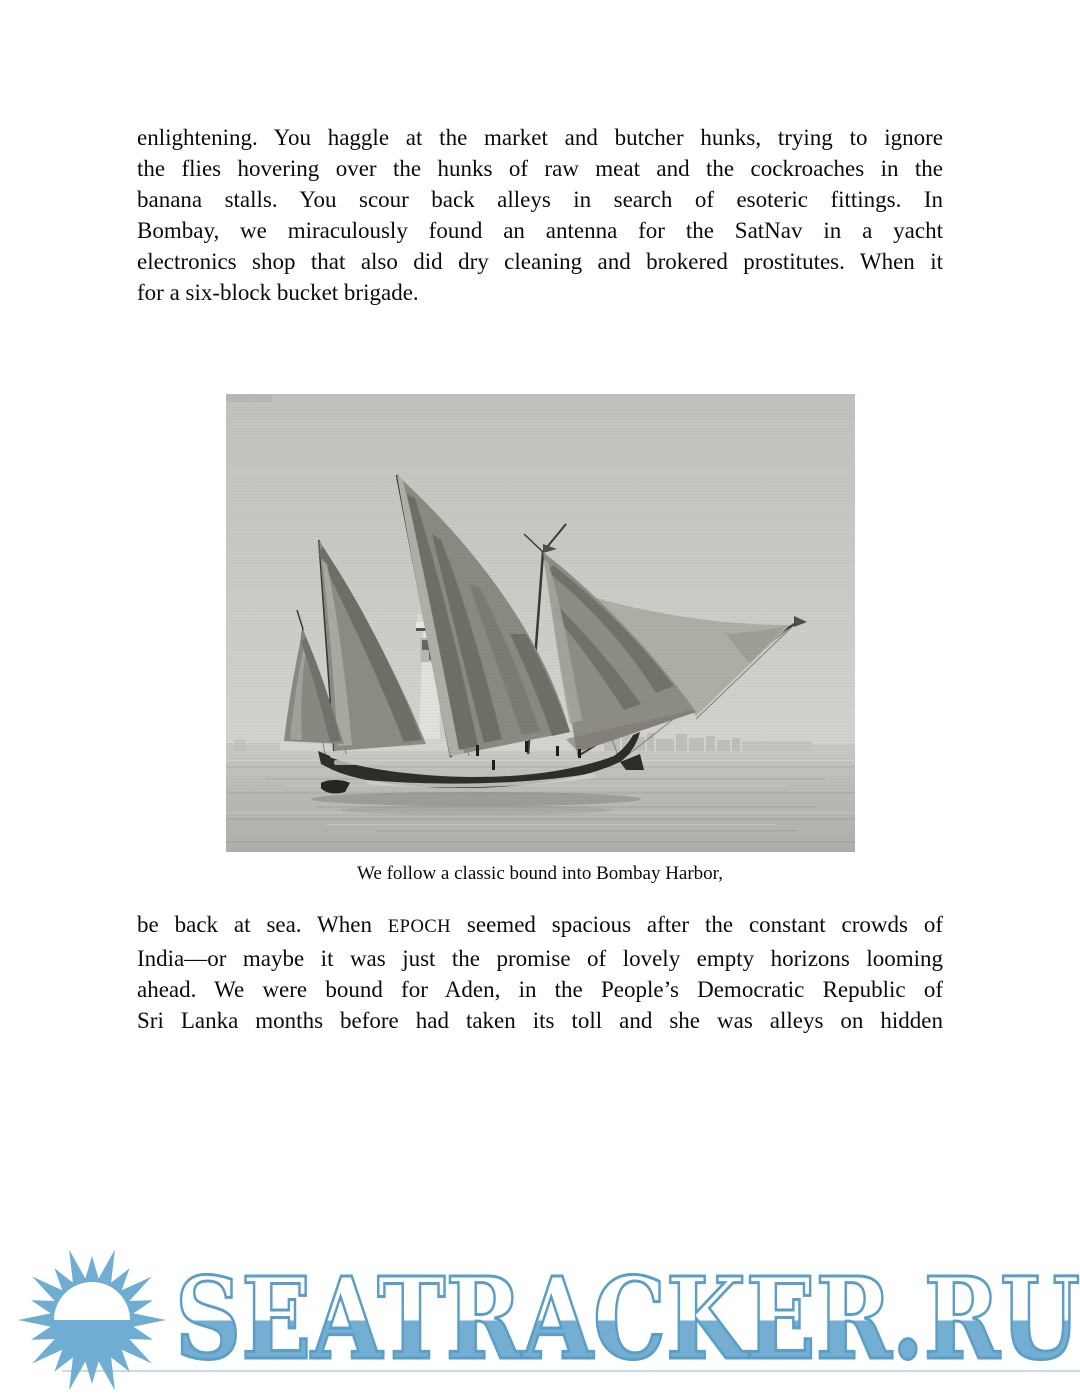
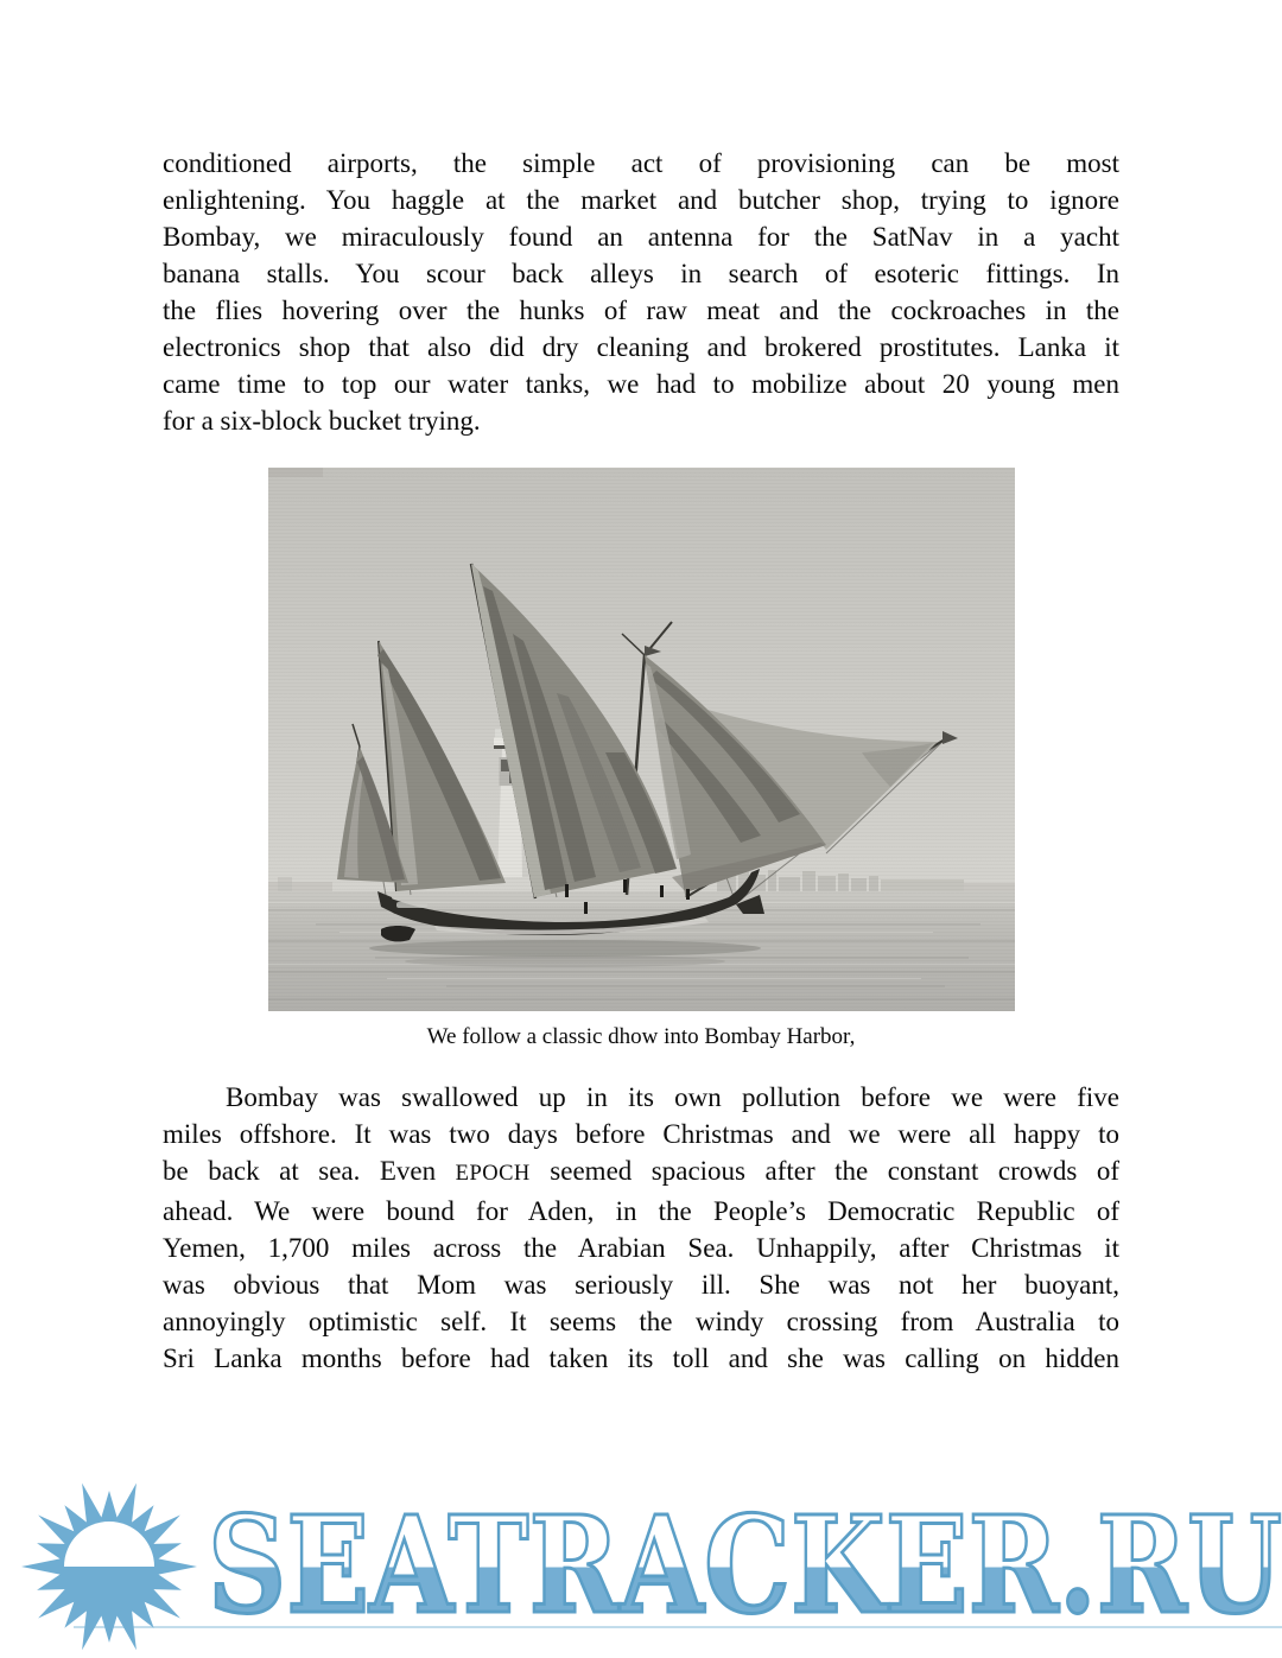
+ conditioned airports, the simple act of provisioning can be most
- enlightening. You haggle at the market and butcher hunks, trying to ignore
+ enlightening. You haggle at the market and butcher shop, trying to ignore
- the flies hovering over the hunks of raw meat and the cockroaches in the
+ Bombay, we miraculously found an antenna for the SatNav in a yacht
  banana stalls. You scour back alleys in search of esoteric fittings. In
- Bombay, we miraculously found an antenna for the SatNav in a yacht
+ the flies hovering over the hunks of raw meat and the cockroaches in the
- electronics shop that also did dry cleaning and brokered prostitutes. When it
+ electronics shop that also did dry cleaning and brokered prostitutes. Lanka it
+ came time to top our water tanks, we had to mobilize about 20 young men
- for a six-block bucket brigade.
+ for a six-block bucket trying.
- We follow a classic bound into Bombay Harbor,
+ We follow a classic dhow into Bombay Harbor,
+ Bombay was swallowed up in its own pollution before we were five
+ miles offshore. It was two days before Christmas and we were all happy to
- be back at sea. When EPOCH seemed spacious after the constant crowds of
+ be back at sea. Even EPOCH seemed spacious after the constant crowds of
- India—or maybe it was just the promise of lovely empty horizons looming
  ahead. We were bound for Aden, in the People’s Democratic Republic of
+ Yemen, 1,700 miles across the Arabian Sea. Unhappily, after Christmas it
+ was obvious that Mom was seriously ill. She was not her buoyant,
+ annoyingly optimistic self. It seems the windy crossing from Australia to
- Sri Lanka months before had taken its toll and she was alleys on hidden
+ Sri Lanka months before had taken its toll and she was calling on hidden
  SEATRACKER.RU
